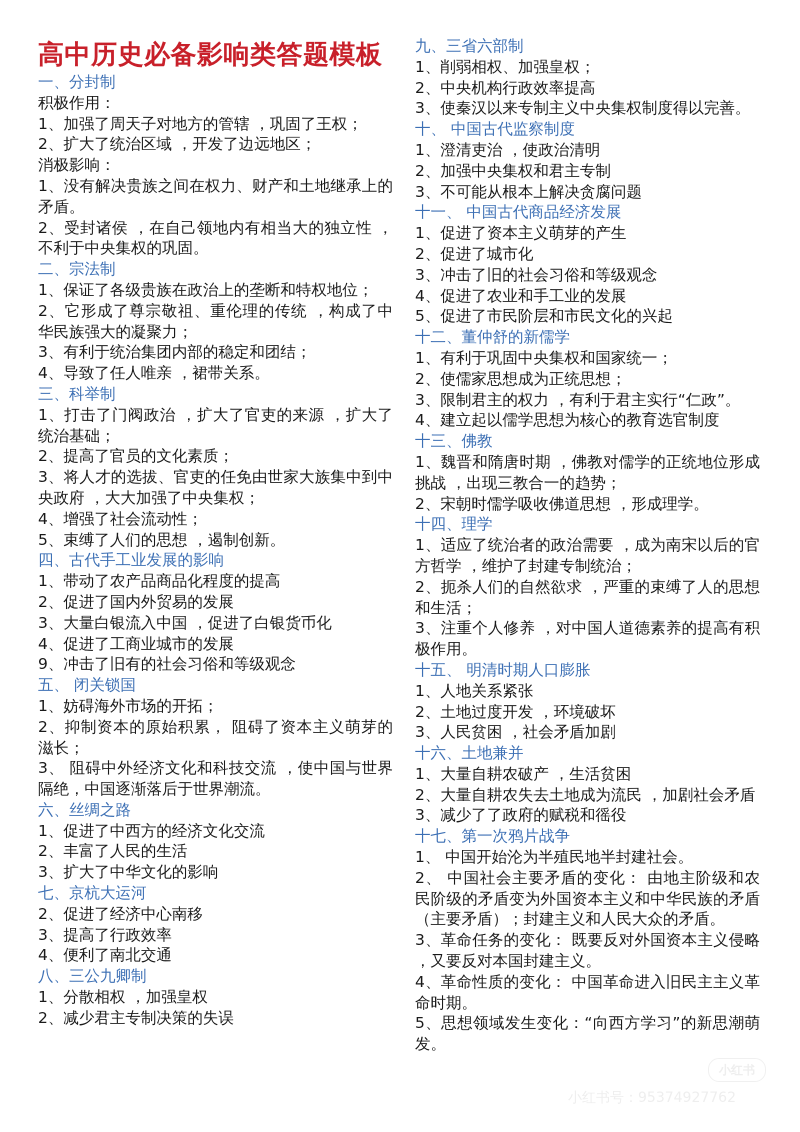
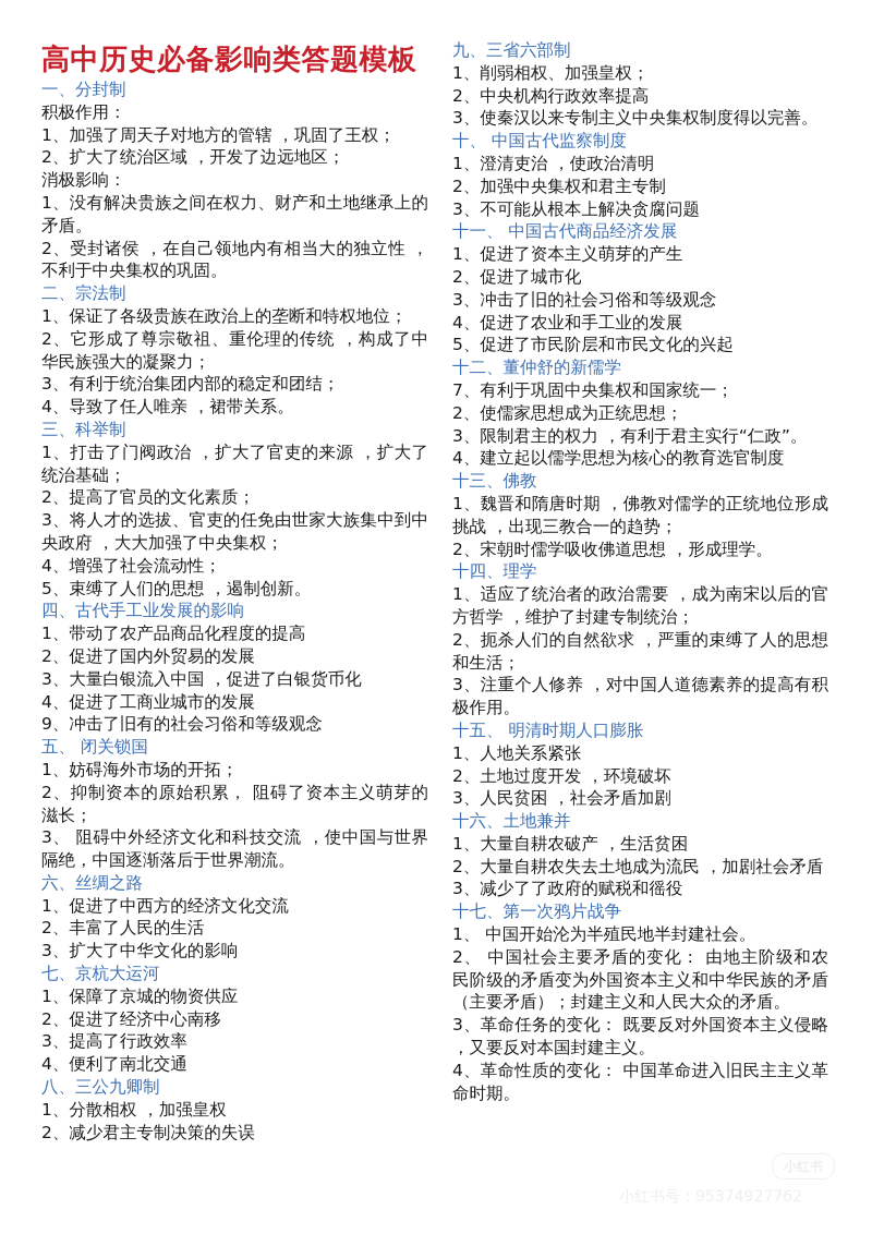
  高中历史必备影响类答题模板
  一、分封制
  积极作用：
  1、加强了周天子对地方的管辖 ，巩固了王权；
  2、扩大了统治区域 ，开发了边远地区；
  消极影响：
  1、没有解决贵族之间在权力、财产和土地继承上的矛盾。
  2、受封诸侯 ，在自己领地内有相当大的独立性 ，不利于中央集权的巩固。
  二、宗法制
  1、保证了各级贵族在政治上的垄断和特权地位；
  2、它形成了尊宗敬祖、重伦理的传统 ，构成了中华民族强大的凝聚力；
  3、有利于统治集团内部的稳定和团结；
  4、导致了任人唯亲 ，裙带关系。
  三、科举制
  1、打击了门阀政治 ，扩大了官吏的来源 ，扩大了统治基础；
  2、提高了官员的文化素质；
  3、将人才的选拔、官吏的任免由世家大族集中到中央政府 ，大大加强了中央集权；
  4、增强了社会流动性；
  5、束缚了人们的思想 ，遏制创新。
  四、古代手工业发展的影响
  1、带动了农产品商品化程度的提高
  2、促进了国内外贸易的发展
  3、大量白银流入中国 ，促进了白银货币化
  4、促进了工商业城市的发展
  9、冲击了旧有的社会习俗和等级观念
  五、 闭关锁国
  1、妨碍海外市场的开拓；
  2、抑制资本的原始积累， 阻碍了资本主义萌芽的滋长；
  3、 阻碍中外经济文化和科技交流 ，使中国与世界隔绝，中国逐渐落后于世界潮流。
  六、丝绸之路
  1、促进了中西方的经济文化交流
  2、丰富了人民的生活
  3、扩大了中华文化的影响
  七、京杭大运河
+ 1、保障了京城的物资供应
  2、促进了经济中心南移
  3、提高了行政效率
  4、便利了南北交通
  八、三公九卿制
  1、分散相权 ，加强皇权
  2、减少君主专制决策的失误
  九、三省六部制
  1、削弱相权、加强皇权；
  2、中央机构行政效率提高
  3、使秦汉以来专制主义中央集权制度得以完善。
  十、 中国古代监察制度
  1、澄清吏治 ，使政治清明
  2、加强中央集权和君主专制
  3、不可能从根本上解决贪腐问题
  十一、 中国古代商品经济发展
  1、促进了资本主义萌芽的产生
  2、促进了城市化
  3、冲击了旧的社会习俗和等级观念
  4、促进了农业和手工业的发展
  5、促进了市民阶层和市民文化的兴起
  十二、董仲舒的新儒学
- 1、有利于巩固中央集权和国家统一；
+ 7、有利于巩固中央集权和国家统一；
  2、使儒家思想成为正统思想；
  3、限制君主的权力 ，有利于君主实行“仁政”。
  4、建立起以儒学思想为核心的教育选官制度
  十三、佛教
  1、魏晋和隋唐时期 ，佛教对儒学的正统地位形成挑战 ，出现三教合一的趋势；
  2、宋朝时儒学吸收佛道思想 ，形成理学。
  十四、理学
  1、适应了统治者的政治需要 ，成为南宋以后的官方哲学 ，维护了封建专制统治；
  2、扼杀人们的自然欲求 ，严重的束缚了人的思想和生活；
  3、注重个人修养 ，对中国人道德素养的提高有积极作用。
  十五、 明清时期人口膨胀
  1、人地关系紧张
  2、土地过度开发 ，环境破坏
  3、人民贫困 ，社会矛盾加剧
  十六、土地兼并
  1、大量自耕农破产 ，生活贫困
  2、大量自耕农失去土地成为流民 ，加剧社会矛盾
  3、减少了了政府的赋税和徭役
  十七、第一次鸦片战争
  1、 中国开始沦为半殖民地半封建社会。
  2、 中国社会主要矛盾的变化： 由地主阶级和农民阶级的矛盾变为外国资本主义和中华民族的矛盾（主要矛盾）；封建主义和人民大众的矛盾。
  3、革命任务的变化： 既要反对外国资本主义侵略 ，又要反对本国封建主义。
  4、革命性质的变化： 中国革命进入旧民主主义革命时期。
- 5、思想领域发生变化：“向西方学习”的新思潮萌发。
